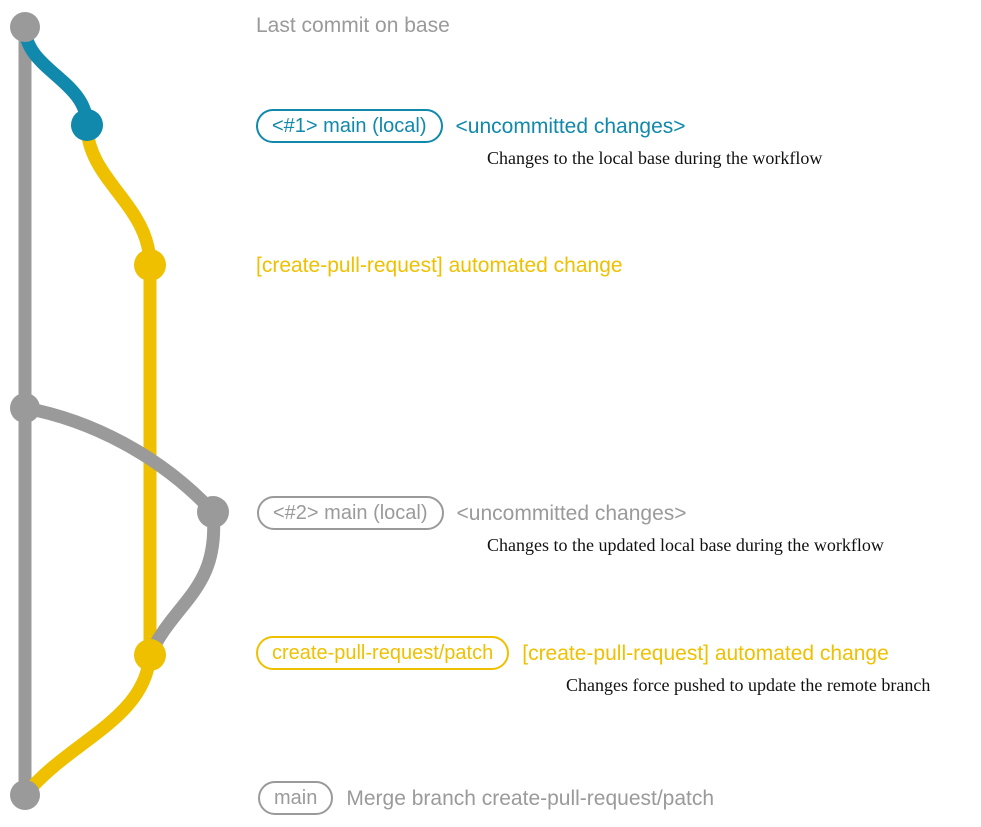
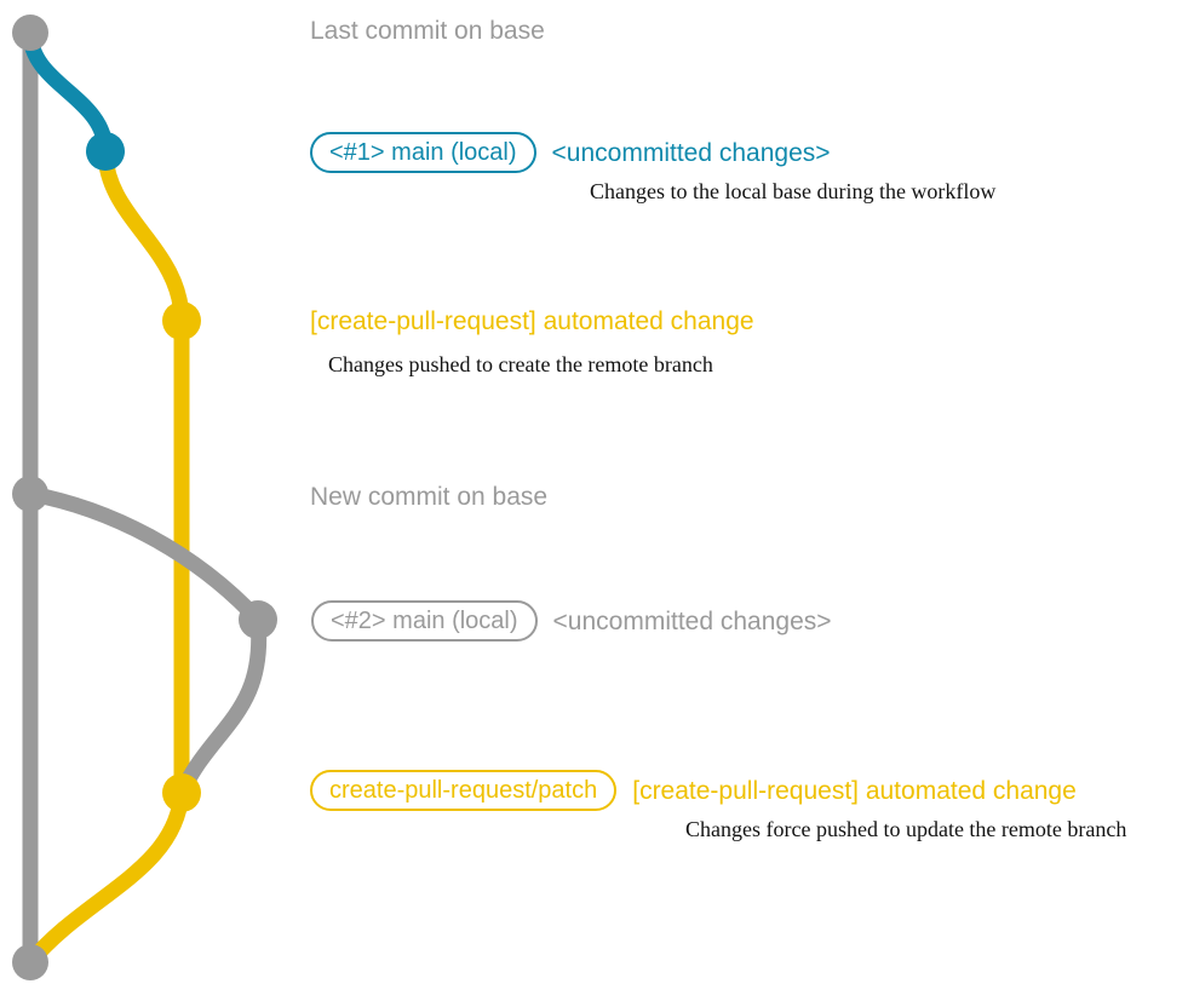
  Last commit on base
  <#1> main (local)
  <uncommitted changes>
  Changes to the local base during the workflow
  [create-pull-request] automated change
+ Changes pushed to create the remote branch
+ New commit on base
  <#2> main (local)
  <uncommitted changes>
- Changes to the updated local base during the workflow
  create-pull-request/patch
  [create-pull-request] automated change
  Changes force pushed to update the remote branch
- main
- Merge branch create-pull-request/patch
